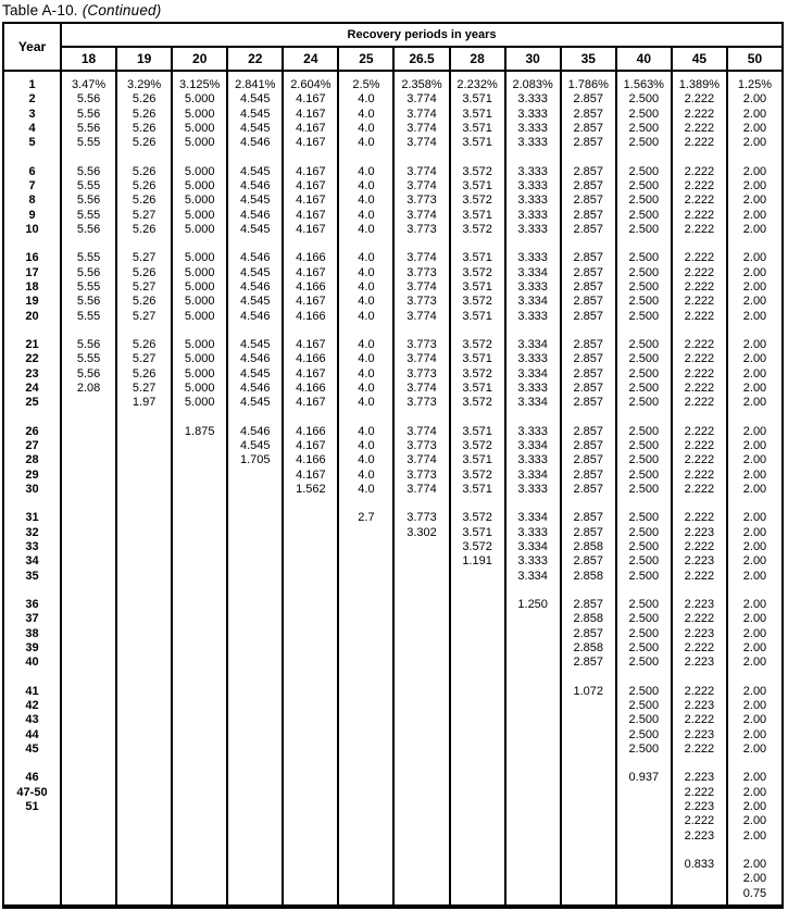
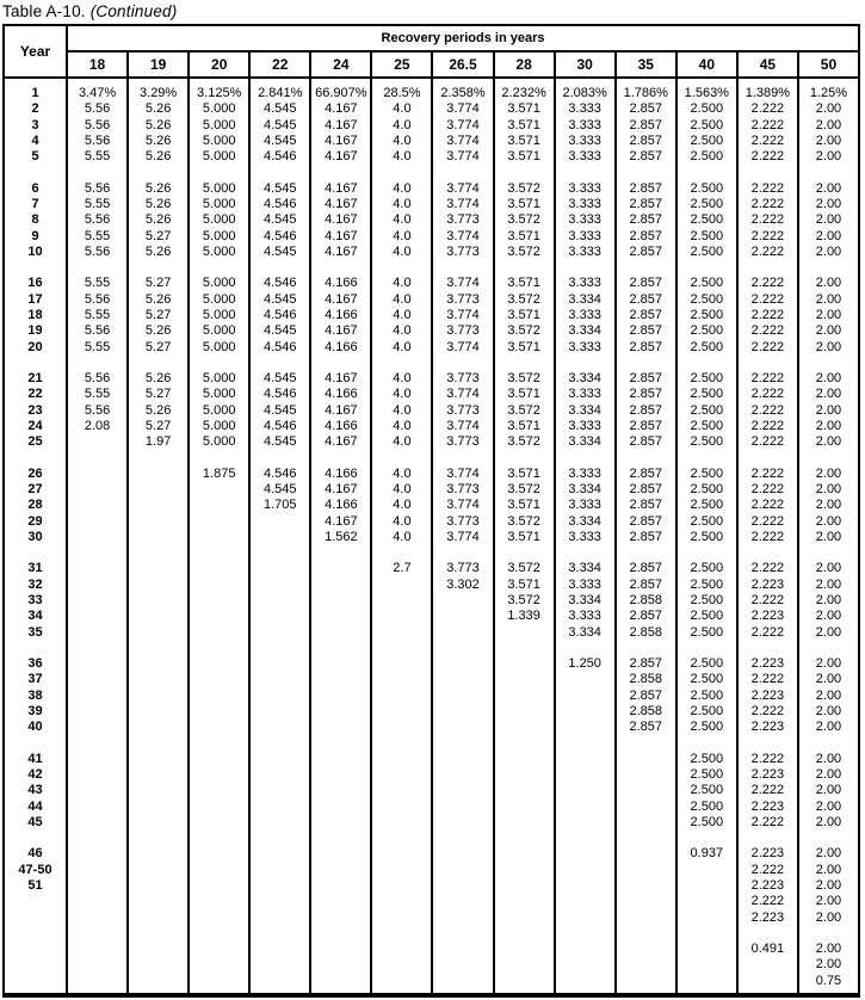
  Table A-10. (Continued)
  Year
  Recovery periods in years
  18
  19
  20
  22
  24
  25
  26.5
  28
  30
  35
  40
  45
  50
  1
  2
  3
  4
  5
  6
  7
  8
  9
  10
  16
  17
  18
  19
  20
  21
  22
  23
  24
  25
  26
  27
  28
  29
  30
  31
  32
  33
  34
  35
  36
  37
  38
  39
  40
  41
  42
  43
  44
  45
  46
  47-50
  51
  3.47%
  5.56
  5.56
  5.56
  5.55
  5.56
  5.55
  5.56
  5.55
  5.56
  5.55
  5.56
  5.55
  5.56
  5.55
  5.56
  5.55
  5.56
  2.08
  3.29%
  5.26
  5.26
  5.26
  5.26
  5.26
  5.26
  5.26
  5.27
  5.26
  5.27
  5.26
  5.27
  5.26
  5.27
  5.26
  5.27
  5.26
  5.27
  1.97
  3.125%
  5.000
  5.000
  5.000
  5.000
  5.000
  5.000
  5.000
  5.000
  5.000
  5.000
  5.000
  5.000
  5.000
  5.000
  5.000
  5.000
  5.000
  5.000
  5.000
  1.875
  2.841%
  4.545
  4.545
  4.545
  4.546
  4.545
  4.546
  4.545
  4.546
  4.545
  4.546
  4.545
  4.546
  4.545
  4.546
  4.545
  4.546
  4.545
  4.546
  4.545
  4.546
  4.545
  1.705
- 2.604%
+ 66.907%
  4.167
  4.167
  4.167
  4.167
  4.167
  4.167
  4.167
  4.167
  4.167
  4.166
  4.167
  4.166
  4.167
  4.166
  4.167
  4.166
  4.167
  4.166
  4.167
  4.166
  4.167
  4.166
  4.167
  1.562
- 2.5%
+ 28.5%
  4.0
  4.0
  4.0
  4.0
  4.0
  4.0
  4.0
  4.0
  4.0
  4.0
  4.0
  4.0
  4.0
  4.0
  4.0
  4.0
  4.0
  4.0
  4.0
  4.0
  4.0
  4.0
  4.0
  4.0
  2.7
  2.358%
  3.774
  3.774
  3.774
  3.774
  3.774
  3.774
  3.773
  3.774
  3.773
  3.774
  3.773
  3.774
  3.773
  3.774
  3.773
  3.774
  3.773
  3.774
  3.773
  3.774
  3.773
  3.774
  3.773
  3.774
  3.773
  3.302
  2.232%
  3.571
  3.571
  3.571
  3.571
  3.572
  3.571
  3.572
  3.571
  3.572
  3.571
  3.572
  3.571
  3.572
  3.571
  3.572
  3.571
  3.572
  3.571
  3.572
  3.571
  3.572
  3.571
  3.572
  3.571
  3.572
  3.571
  3.572
- 1.191
+ 1.339
  2.083%
  3.333
  3.333
  3.333
  3.333
  3.333
  3.333
  3.333
  3.333
  3.333
  3.333
  3.334
  3.333
  3.334
  3.333
  3.334
  3.333
  3.334
  3.333
  3.334
  3.333
  3.334
  3.333
  3.334
  3.333
  3.334
  3.333
  3.334
  3.333
  3.334
  1.250
  1.786%
  2.857
  2.857
  2.857
  2.857
  2.857
  2.857
  2.857
  2.857
  2.857
  2.857
  2.857
  2.857
  2.857
  2.857
  2.857
  2.857
  2.857
  2.857
  2.857
  2.857
  2.857
  2.857
  2.857
  2.857
  2.857
  2.857
  2.858
  2.857
  2.858
  2.857
  2.858
  2.857
  2.858
  2.857
- 1.072
  1.563%
  2.500
  2.500
  2.500
  2.500
  2.500
  2.500
  2.500
  2.500
  2.500
  2.500
  2.500
  2.500
  2.500
  2.500
  2.500
  2.500
  2.500
  2.500
  2.500
  2.500
  2.500
  2.500
  2.500
  2.500
  2.500
  2.500
  2.500
  2.500
  2.500
  2.500
  2.500
  2.500
  2.500
  2.500
  2.500
  2.500
  2.500
  2.500
  2.500
  0.937
  1.389%
  2.222
  2.222
  2.222
  2.222
  2.222
  2.222
  2.222
  2.222
  2.222
  2.222
  2.222
  2.222
  2.222
  2.222
  2.222
  2.222
  2.222
  2.222
  2.222
  2.222
  2.222
  2.222
  2.222
  2.222
  2.222
  2.223
  2.222
  2.223
  2.222
  2.223
  2.222
  2.223
  2.222
  2.223
  2.222
  2.223
  2.222
  2.223
  2.222
  2.223
  2.222
  2.223
  2.222
  2.223
- 0.833
+ 0.491
  1.25%
  2.00
  2.00
  2.00
  2.00
  2.00
  2.00
  2.00
  2.00
  2.00
  2.00
  2.00
  2.00
  2.00
  2.00
  2.00
  2.00
  2.00
  2.00
  2.00
  2.00
  2.00
  2.00
  2.00
  2.00
  2.00
  2.00
  2.00
  2.00
  2.00
  2.00
  2.00
  2.00
  2.00
  2.00
  2.00
  2.00
  2.00
  2.00
  2.00
  2.00
  2.00
  2.00
  2.00
  2.00
  2.00
  2.00
  0.75
